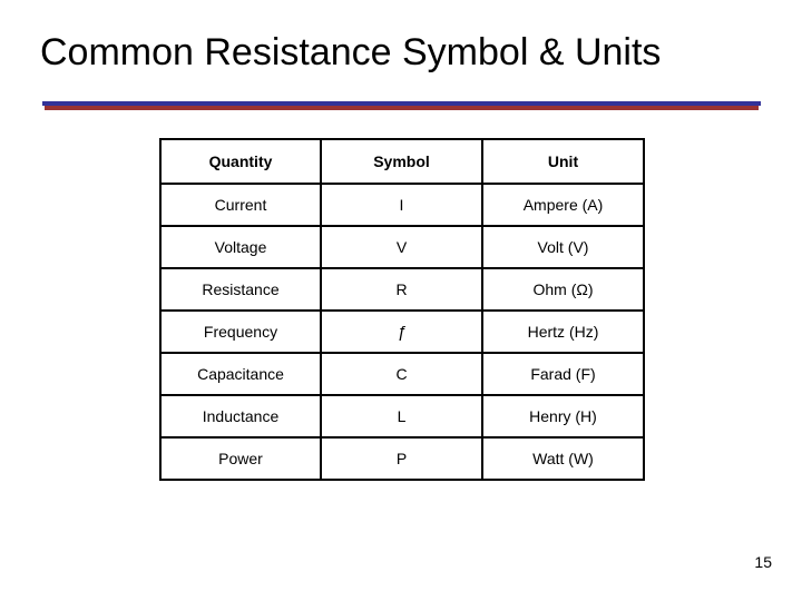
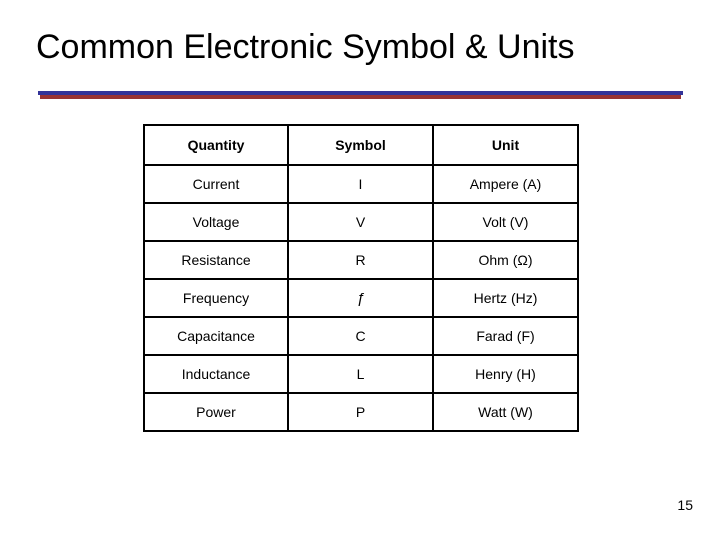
- Common Resistance Symbol & Units
+ Common Electronic Symbol & Units
  Quantity	Symbol	Unit
  Current	I	Ampere (A)
  Voltage	V	Volt (V)
  Resistance	R	Ohm (Ω)
  Frequency	ƒ	Hertz (Hz)
  Capacitance	C	Farad (F)
  Inductance	L	Henry (H)
  Power	P	Watt (W)
  15
